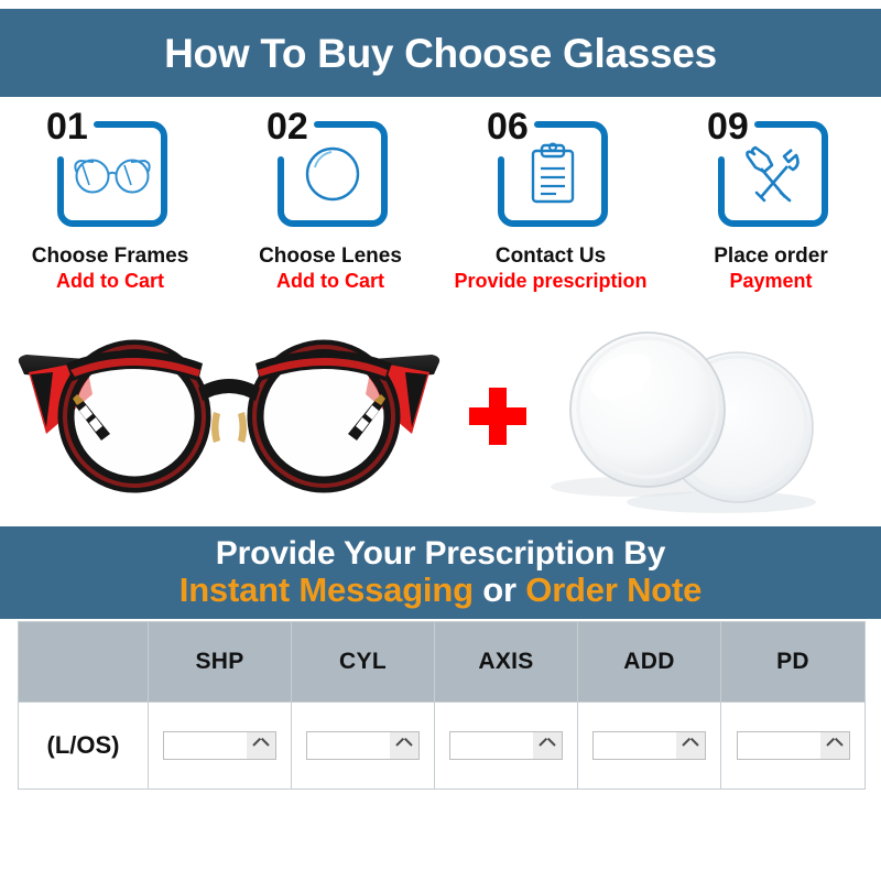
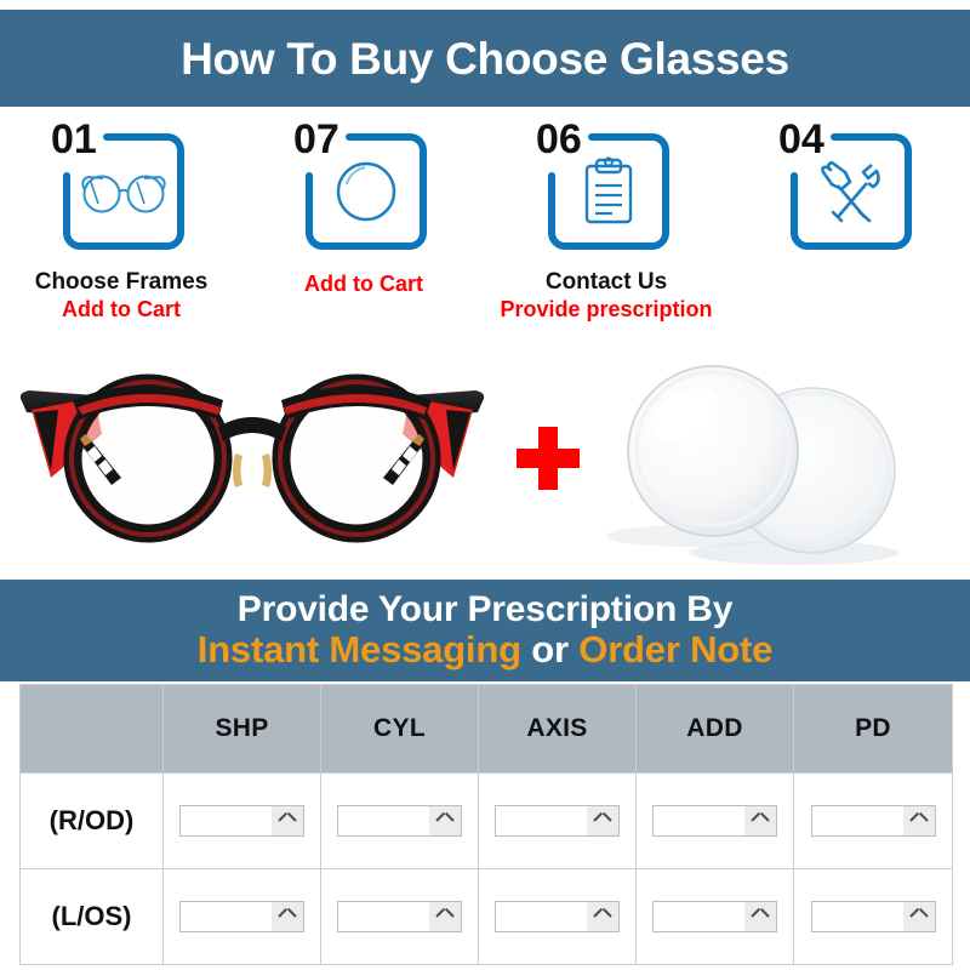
  How To Buy Choose Glasses
  01
  Choose Frames
  Add to Cart
- 02
+ 07
- Choose Lenes
  Add to Cart
  06
  Contact Us
  Provide prescription
- 09
+ 04
- Place order
- Payment
  Provide Your Prescription By
  Instant Messaging or Order Note
  	SHP	CYL	AXIS	ADD	PD
+ (R/OD)
  (L/OS)
